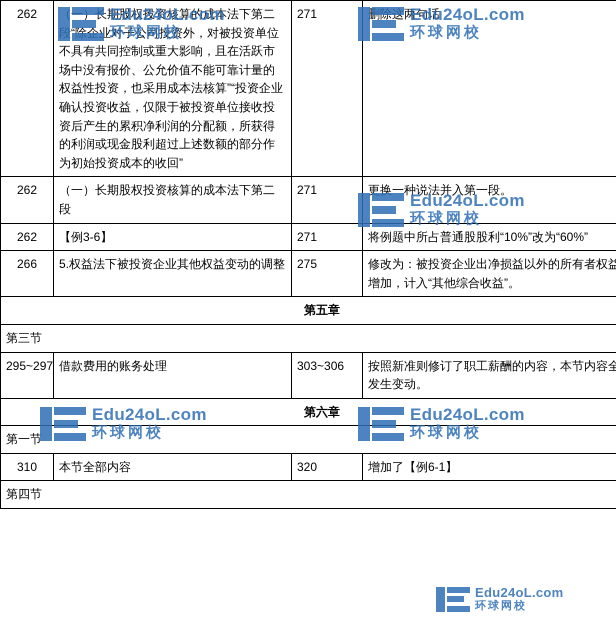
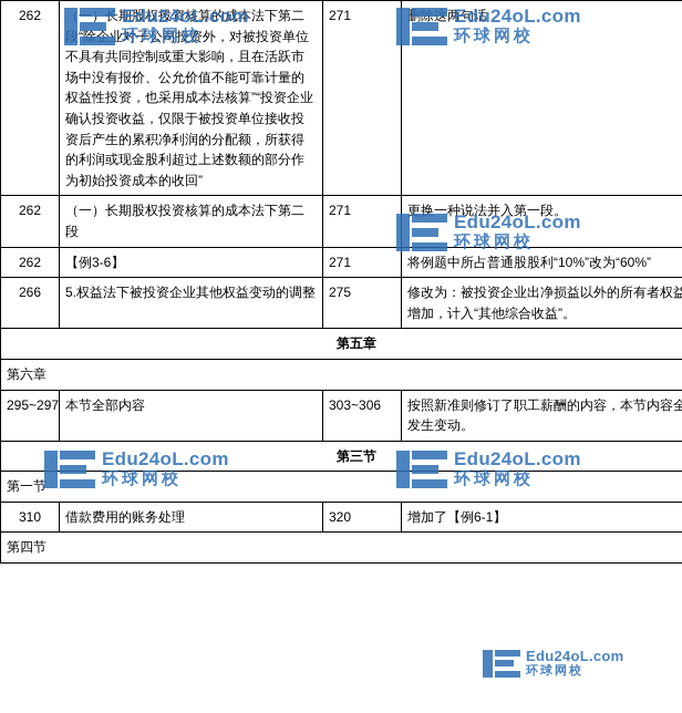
  262	（一）长期股权投资核算的成本法下第二段“除企业对子公司投资外，对被投资单位不具有共同控制或重大影响，且在活跃市场中没有报价、公允价值不能可靠计量的权益性投资，也采用成本法核算”“投资企业确认投资收益，仅限于被投资单位接收投资后产生的累积净利润的分配额，所获得的利润或现金股利超过上述数额的部分作为初始投资成本的收回”	271	删除这两句话
  262	（一）长期股权投资核算的成本法下第二段	271	更换一种说法并入第一段。
  262	【例3-6】	271	将例题中所占普通股股利“10%”改为“60%”
  266	5.权益法下被投资企业其他权益变动的调整	275	修改为：被投资企业出净损益以外的所有者权益增加，计入“其他综合收益”。
  第五章
- 第三节
+ 第六章
- 295~297	借款费用的账务处理	303~306	按照新准则修订了职工薪酬的内容，本节内容全发生变动。
+ 295~297	本节全部内容	303~306	按照新准则修订了职工薪酬的内容，本节内容全发生变动。
- 第六章
+ 第三节
  第一节
- 310	本节全部内容	320	增加了【例6-1】
+ 310	借款费用的账务处理	320	增加了【例6-1】
  第四节
  Edu24oL.com
  环球网校
  Edu24oL.com
  环球网校
  Edu24oL.com
  环球网校
  Edu24oL.com
  环球网校
  Edu24oL.com
  环球网校
  Edu24oL.com
  环球网校
